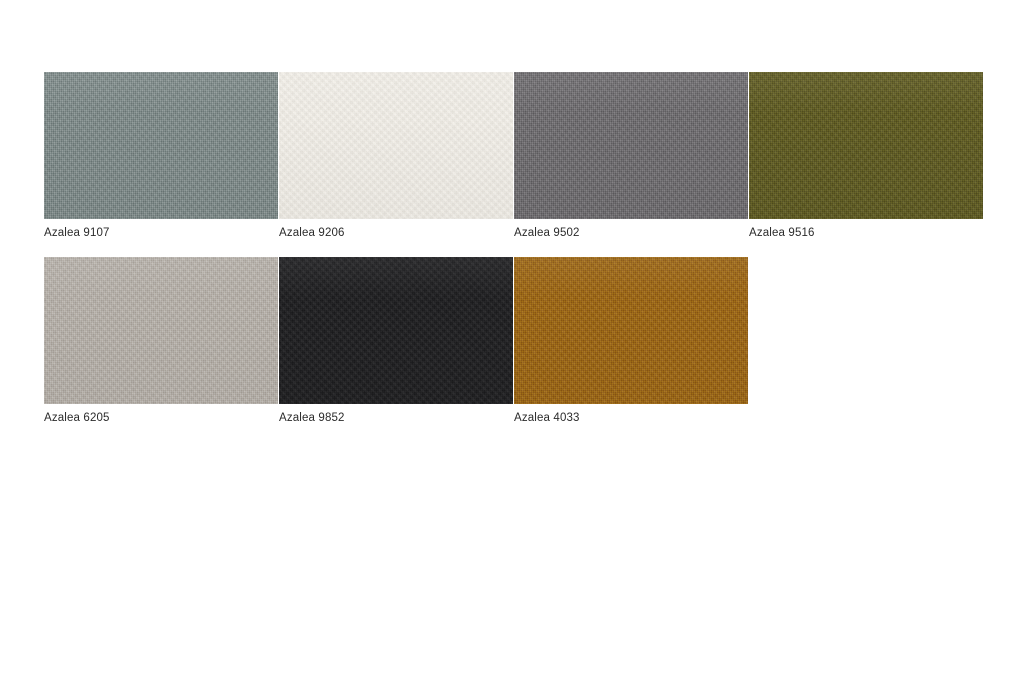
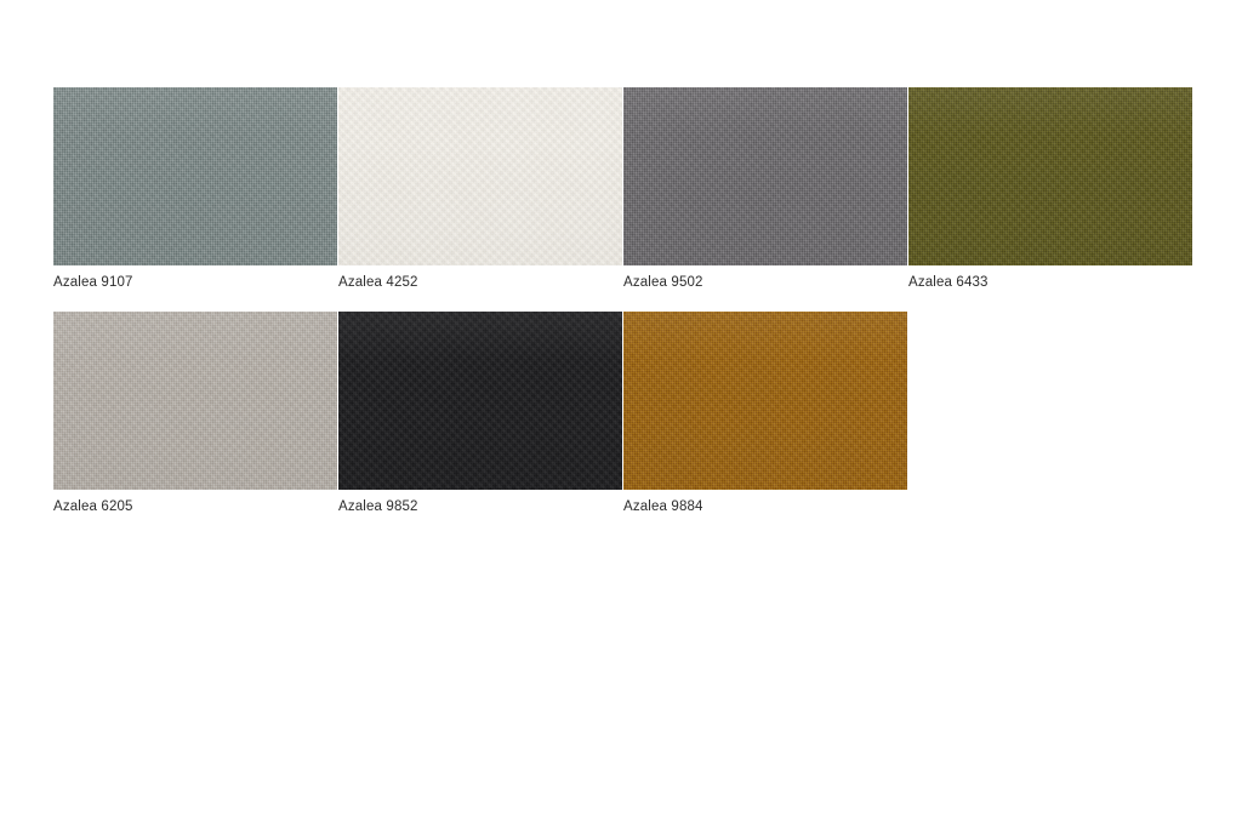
  Azalea 9107
- Azalea 9206
+ Azalea 4252
  Azalea 9502
- Azalea 9516
+ Azalea 6433
  Azalea 6205
  Azalea 9852
- Azalea 4033
+ Azalea 9884
